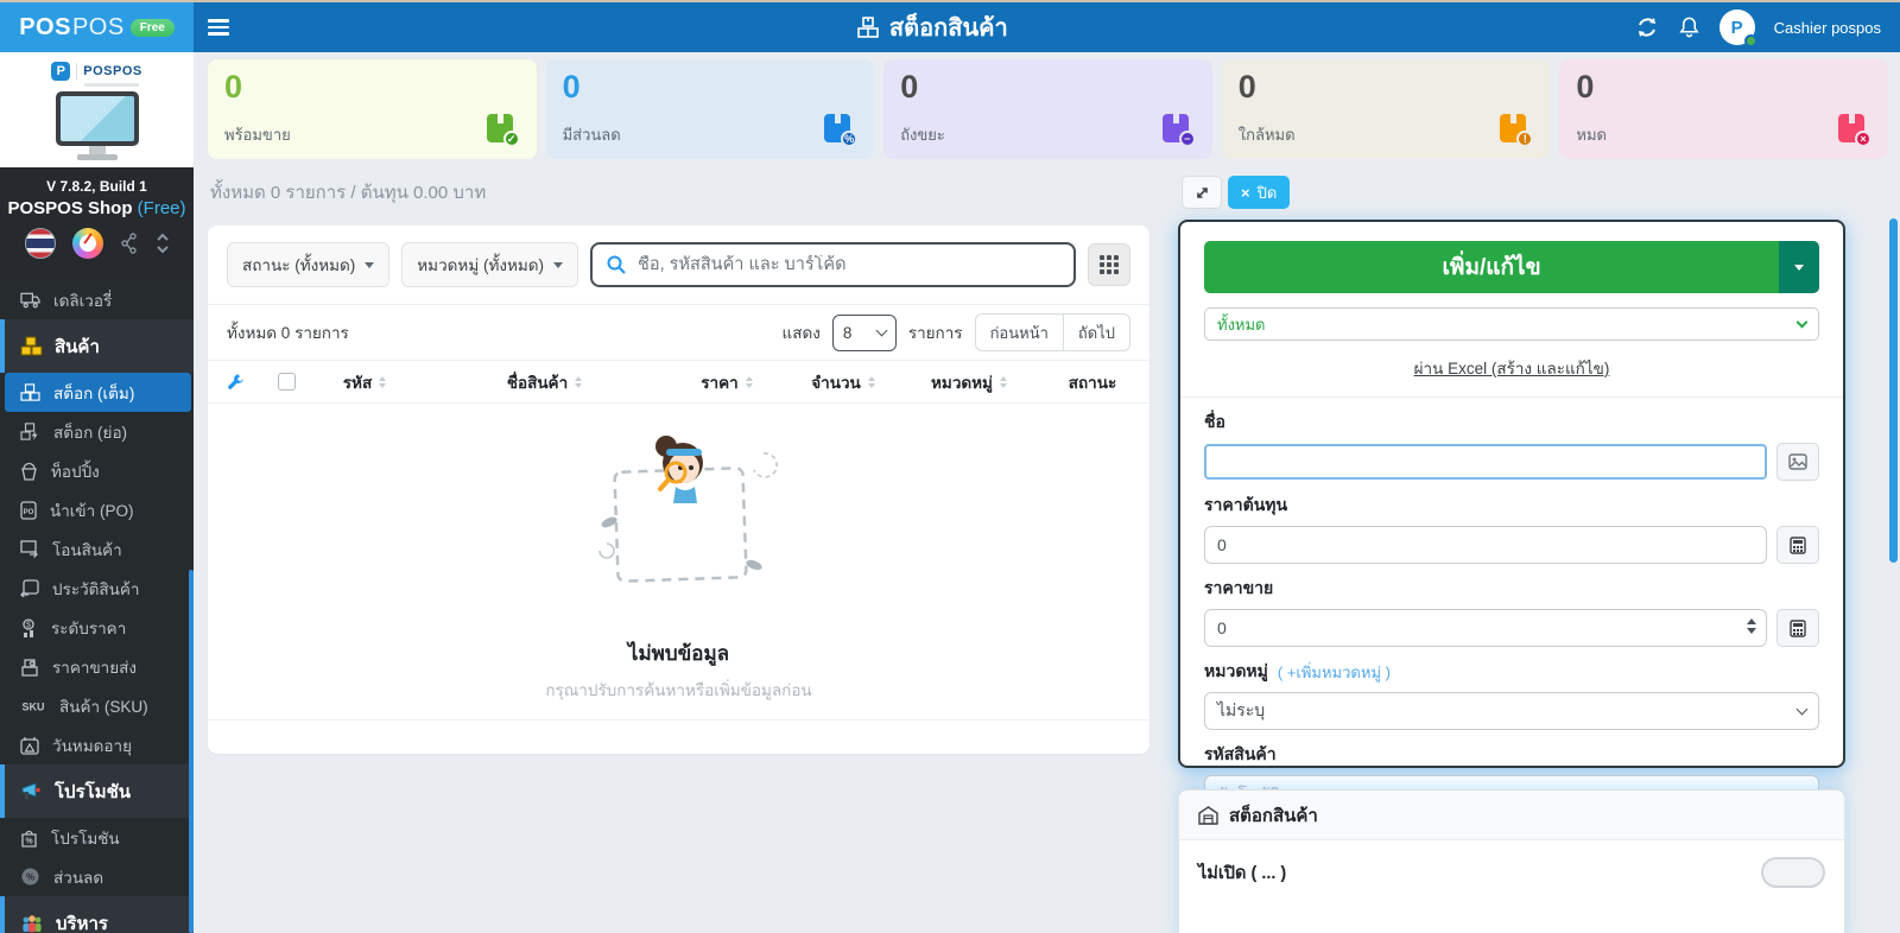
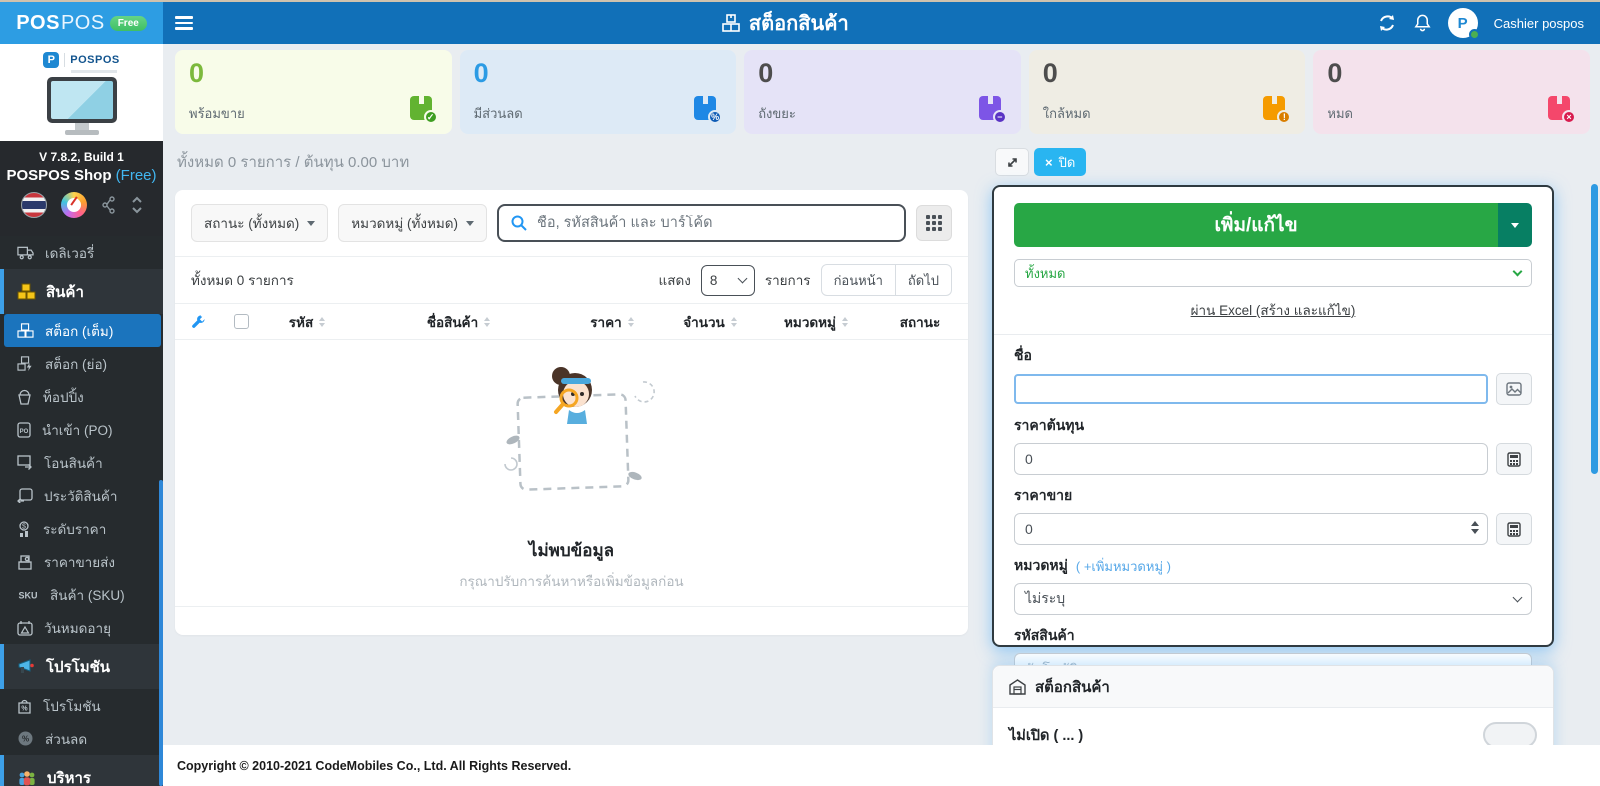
  POS
  POS
  Free
  สต็อกสินค้า
  P
  Cashier pospos
  P
  POSPOS
  V 7.8.2, Build 1
  POSPOS Shop (Free)
  เดลิเวอรี่
  สินค้า
  สต็อก (เต็ม)
  สต็อก (ย่อ)
  ท็อปปิ้ง
  นำเข้า (PO)
  โอนสินค้า
  ประวัติสินค้า
  ระดับราคา
  ราคาขายส่ง
  SKU
  สินค้า (SKU)
  วันหมดอายุ
  โปรโมชัน
  โปรโมชัน
  %
  ส่วนลด
  บริหาร
  0
  พร้อมขาย
  ✓
  0
  มีส่วนลด
  %
  0
  ถังขยะ
  −
  0
  ใกล้หมด
  !
  0
  หมด
  ×
  ทั้งหมด 0 รายการ / ต้นทุน 0.00 บาท
  สถานะ (ทั้งหมด)
  หมวดหมู่ (ทั้งหมด)
  ชื่อ, รหัสสินค้า และ บาร์โค้ด
  ทั้งหมด 0 รายการ
  แสดง
  8
  รายการ
  ก่อนหน้า
  ถัดไป
  รหัส
  ชื่อสินค้า
  ราคา
  จำนวน
  หมวดหมู่
  สถานะ
  ไม่พบข้อมูล
  กรุณาปรับการค้นหาหรือเพิ่มข้อมูลก่อน
  ×
  ปิด
  เพิ่ม/แก้ไข
  ทั้งหมด
  ผ่าน Excel (สร้าง และแก้ไข)
  ชื่อ
  ราคาต้นทุน
  0
  ราคาขาย
  0
  หมวดหมู่
  ( +เพิ่มหมวดหมู่ )
  ไม่ระบุ
  รหัสสินค้า
  สต็อกสินค้า
  ไม่เปิด ( ... )
+ Copyright © 2010-2021 CodeMobiles Co., Ltd. All Rights Reserved.
